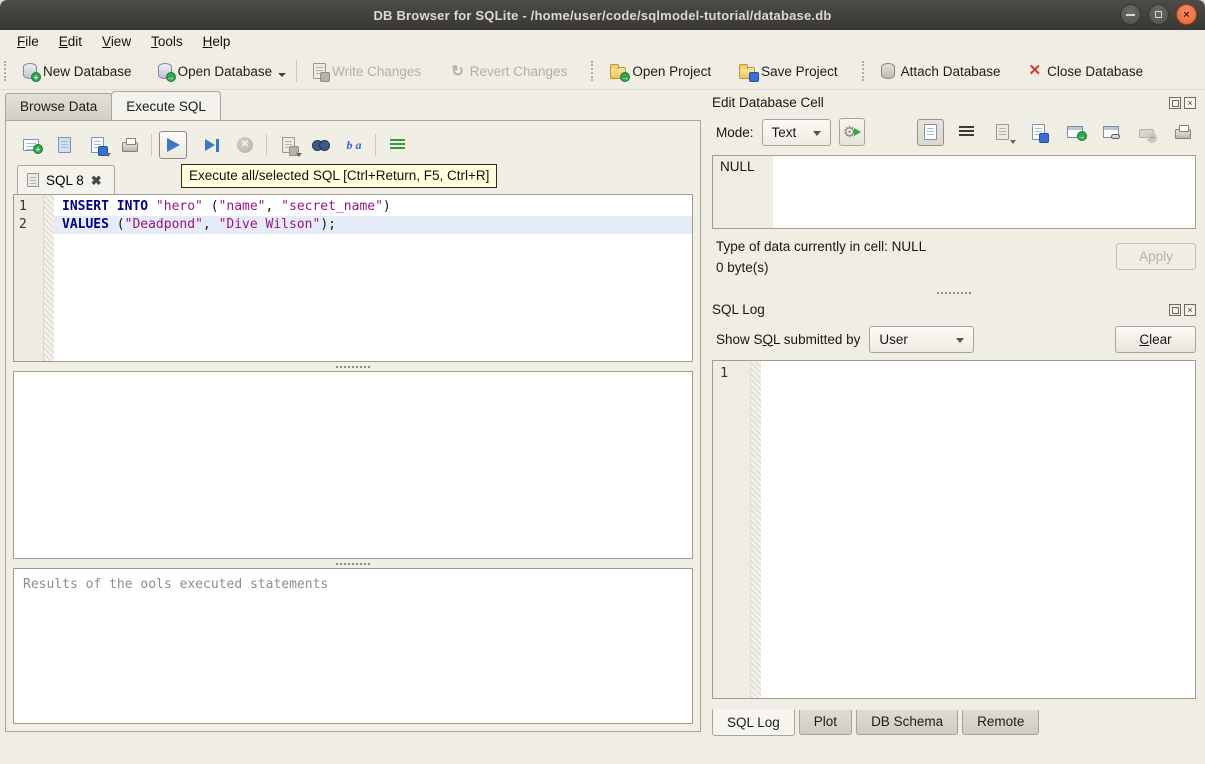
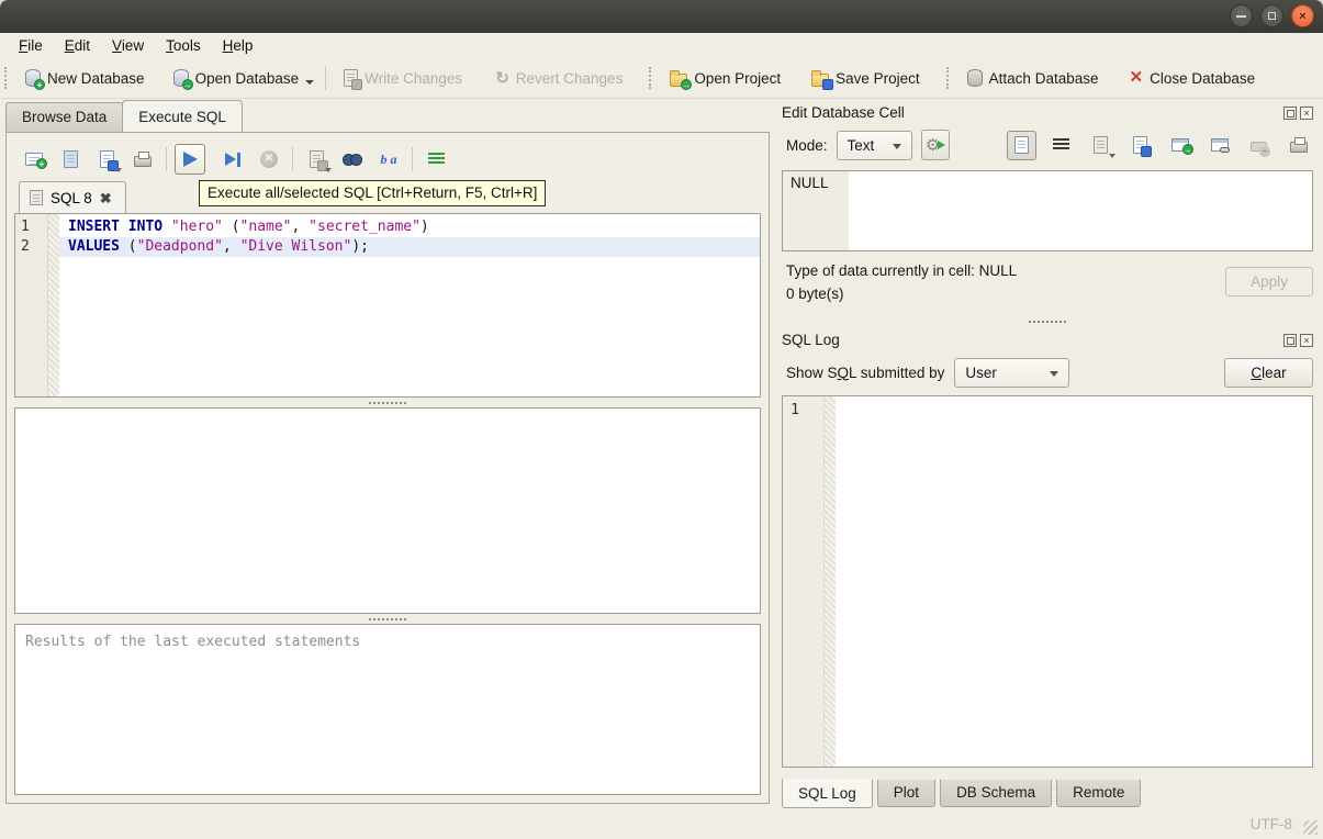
- DB Browser for SQLite - /home/user/code/sqlmodel-tutorial/database.db
  ×
  File
  Edit
  View
  Tools
  Help
  +
  New Database
  →
  Open Database
  Write Changes
  ↻
  Revert Changes
  →
  Open Project
  Save Project
  Attach Database
  ✕
  Close Database
  Browse Data
  Execute SQL
  +
  ✕
  b a
  SQL 8
  ✖
  Execute all/selected SQL [Ctrl+Return, F5, Ctrl+R]
  1
  2
  INSERT INTO "hero" ("name", "secret_name")
  VALUES ("Deadpond", "Dive Wilson");
- Results of the ools executed statements
+ Results of the last executed statements
  Edit Database Cell
  ×
  Mode:
  Text
  ⚙
  →
  NULL
  Type of data currently in cell: NULL
  0 byte(s)
  Apply
  SQL Log
  ×
  Show SQL submitted by
  User
  Clear
  1
  SQL Log
  Plot
  DB Schema
  Remote
+ UTF-8
